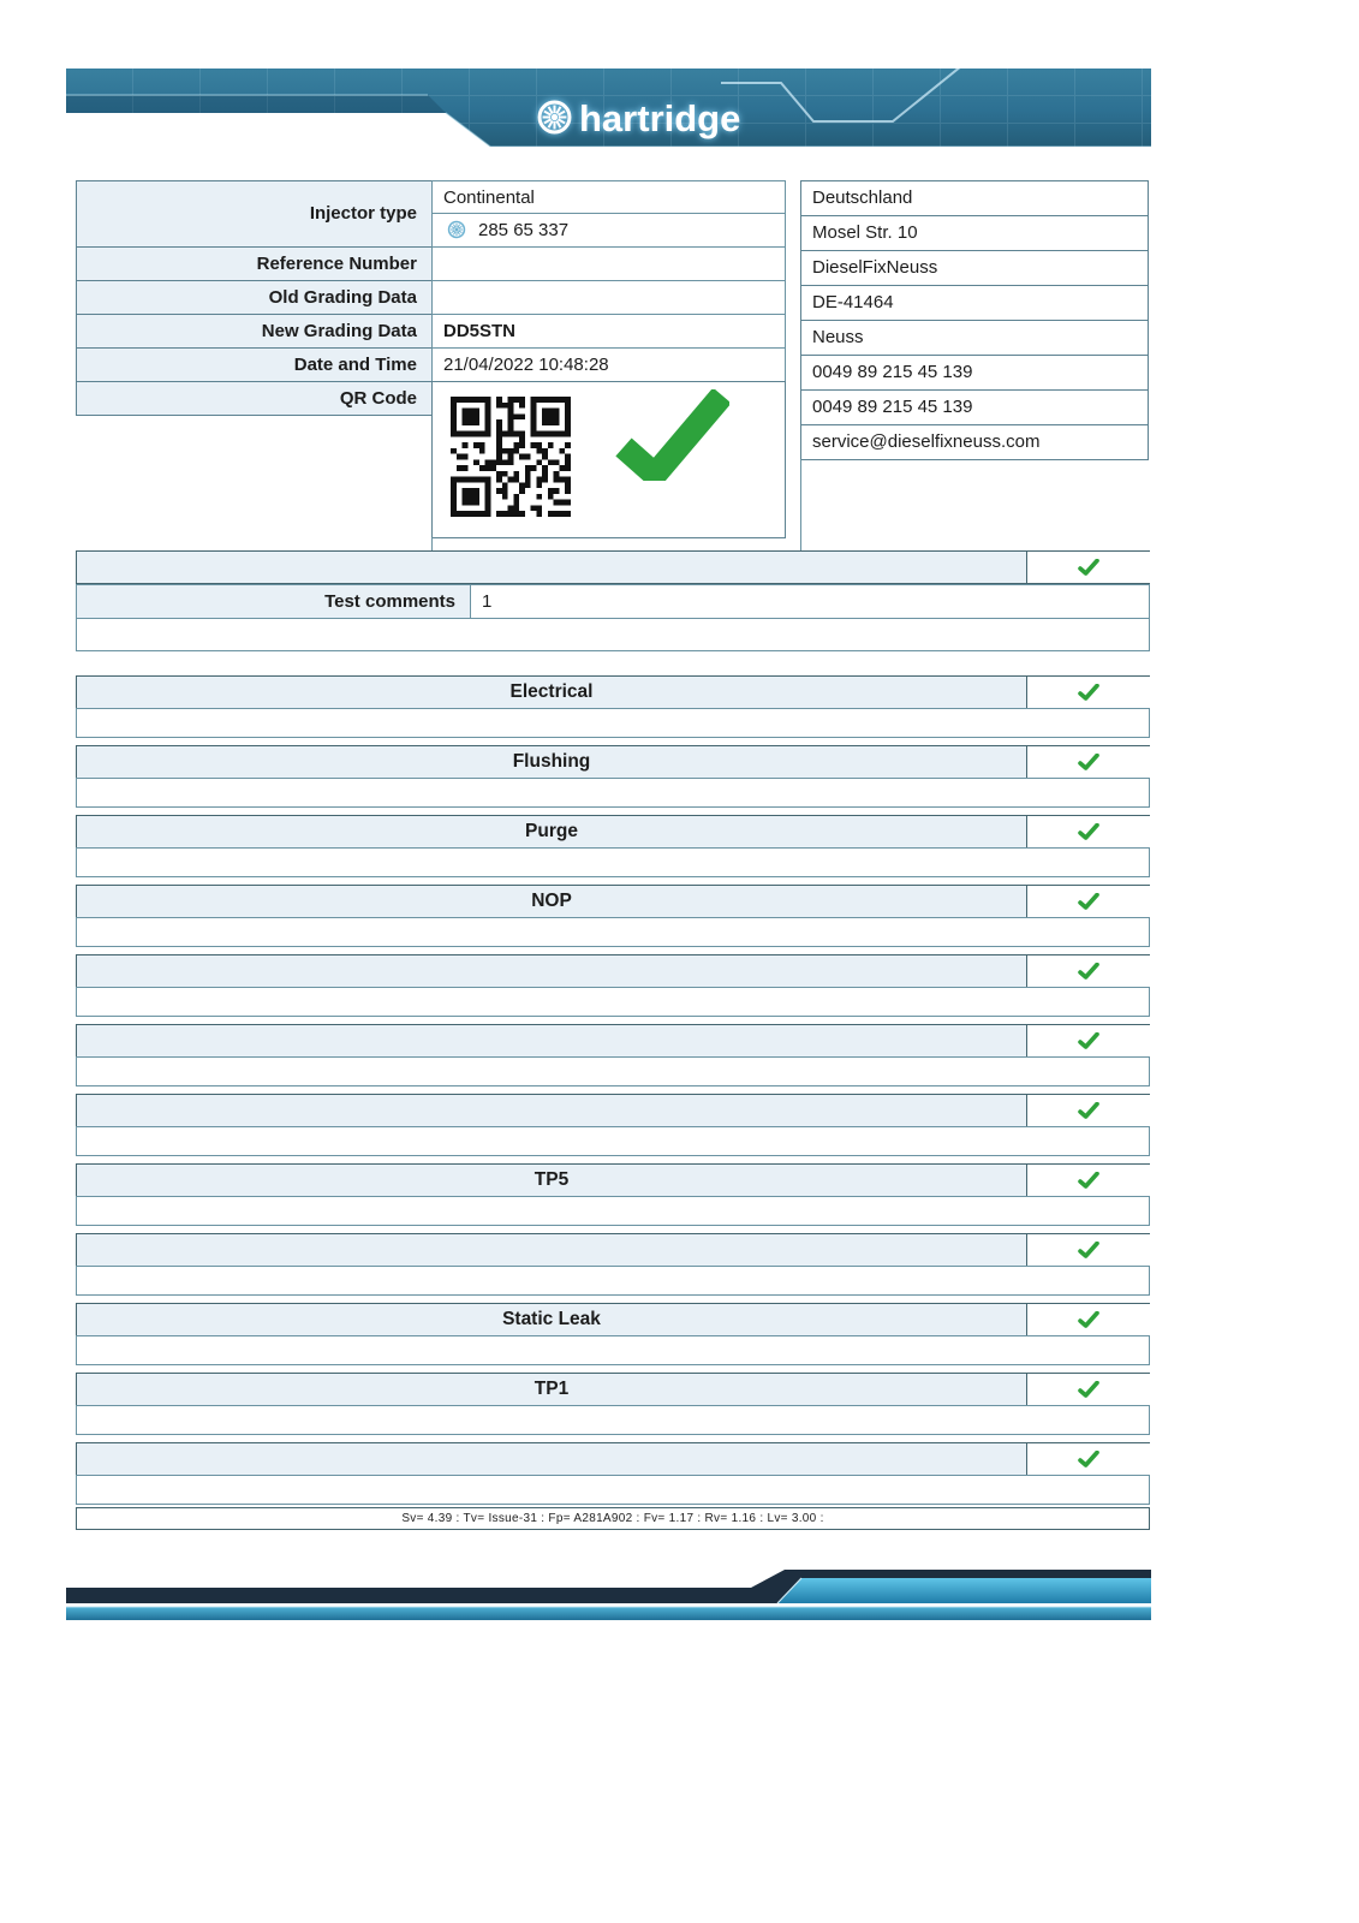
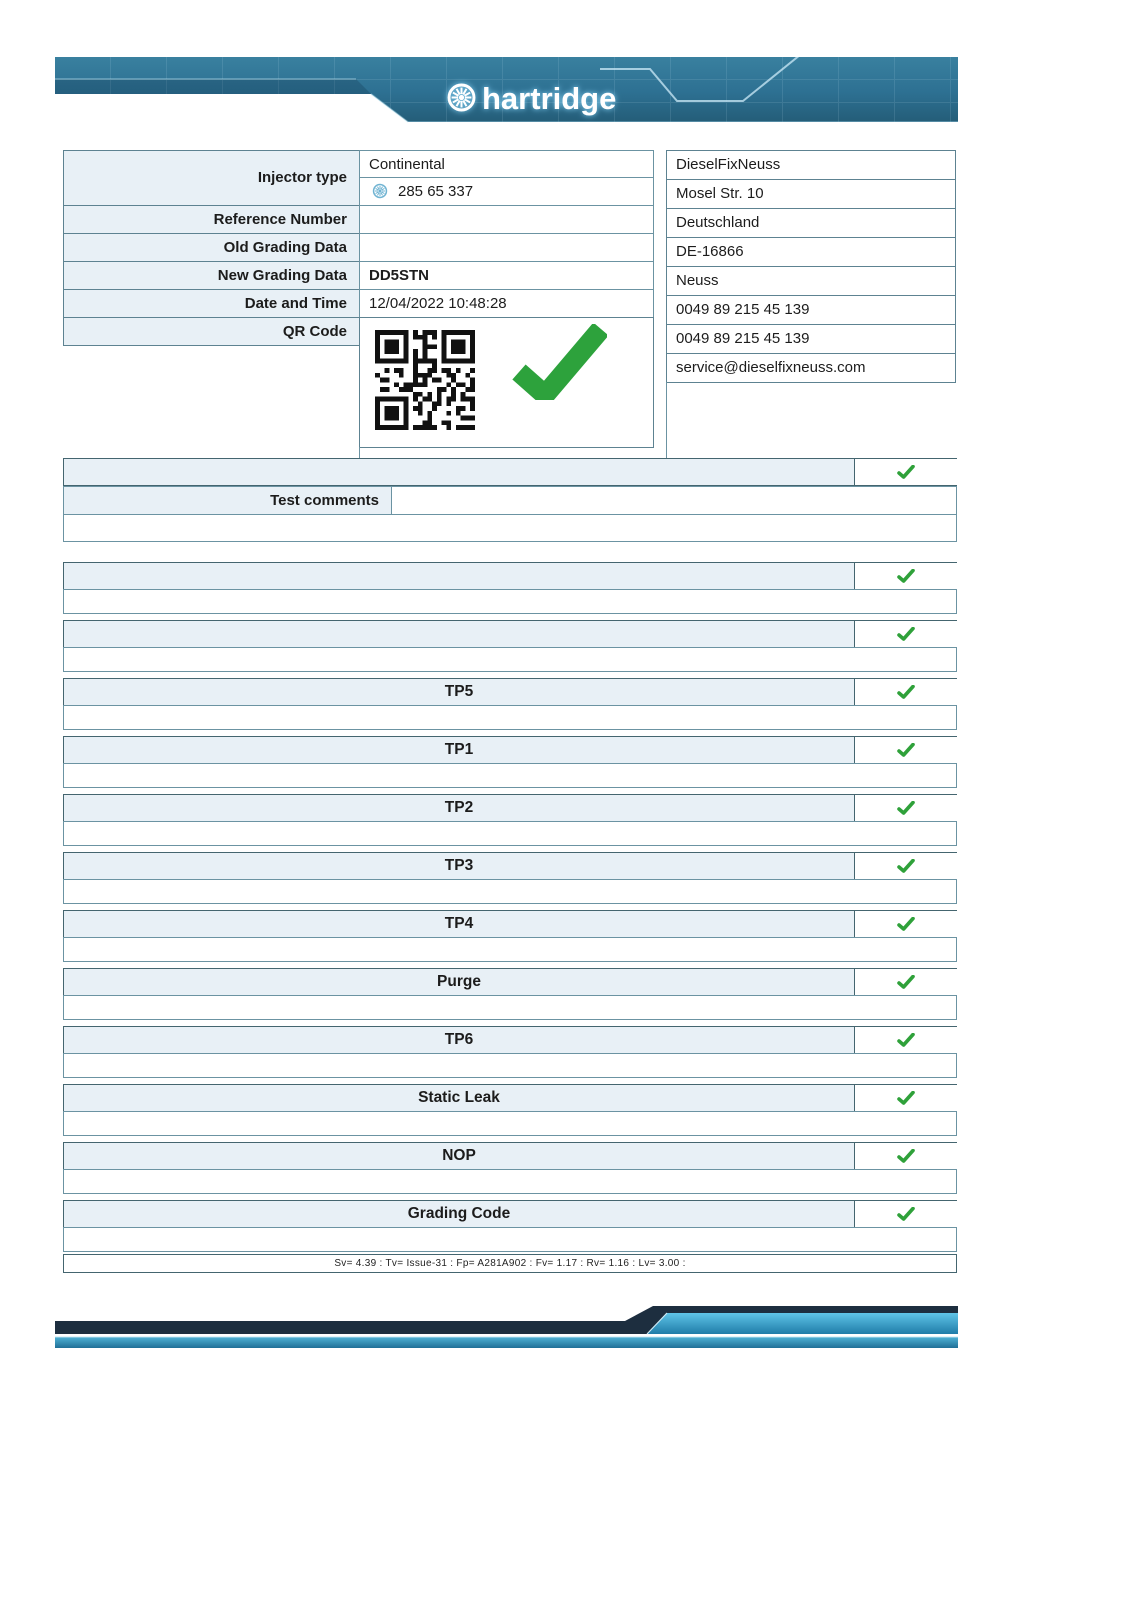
  hartridge
  Injector type
  Continental
  285 65 337
  Reference Number
  Old Grading Data
  New Grading Data
  DD5STN
  Date and Time
- 21/04/2022 10:48:28
+ 12/04/2022 10:48:28
  QR Code
- Deutschland
+ DieselFixNeuss
  Mosel Str. 10
- DieselFixNeuss
+ Deutschland
- DE-41464
+ DE-16866
  Neuss
  0049 89 215 45 139
  0049 89 215 45 139
  service@dieselfixneuss.com
  Test comments
- 1
- Electrical
- Flushing
- Purge
+ TP5
- NOP
+ TP1
+ TP2
+ TP3
+ TP4
- TP5
+ Purge
+ TP6
  Static Leak
- TP1
+ NOP
+ Grading Code
  Sv= 4.39 : Tv= Issue-31 : Fp= A281A902 : Fv= 1.17 : Rv= 1.16 : Lv= 3.00 :
